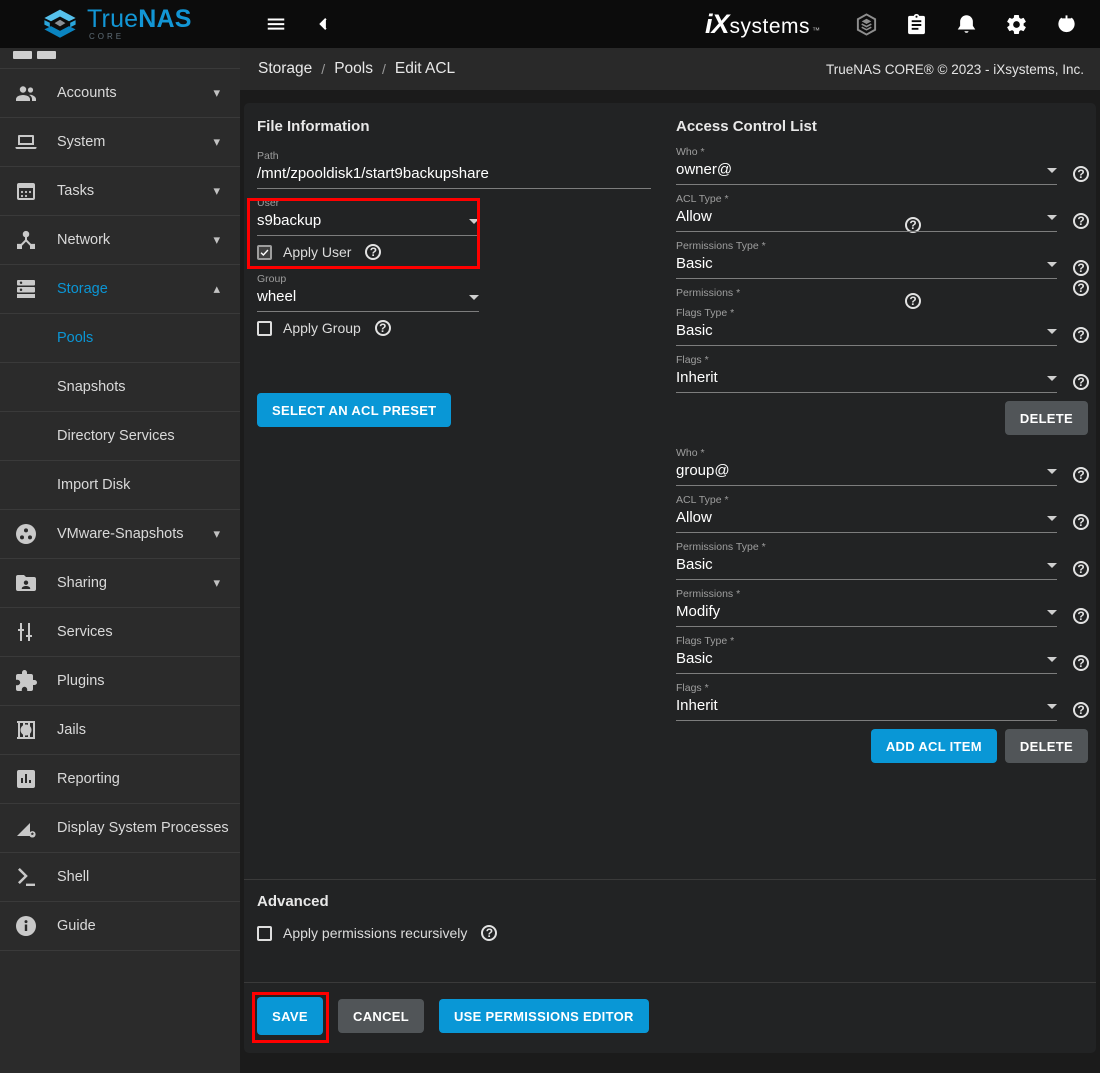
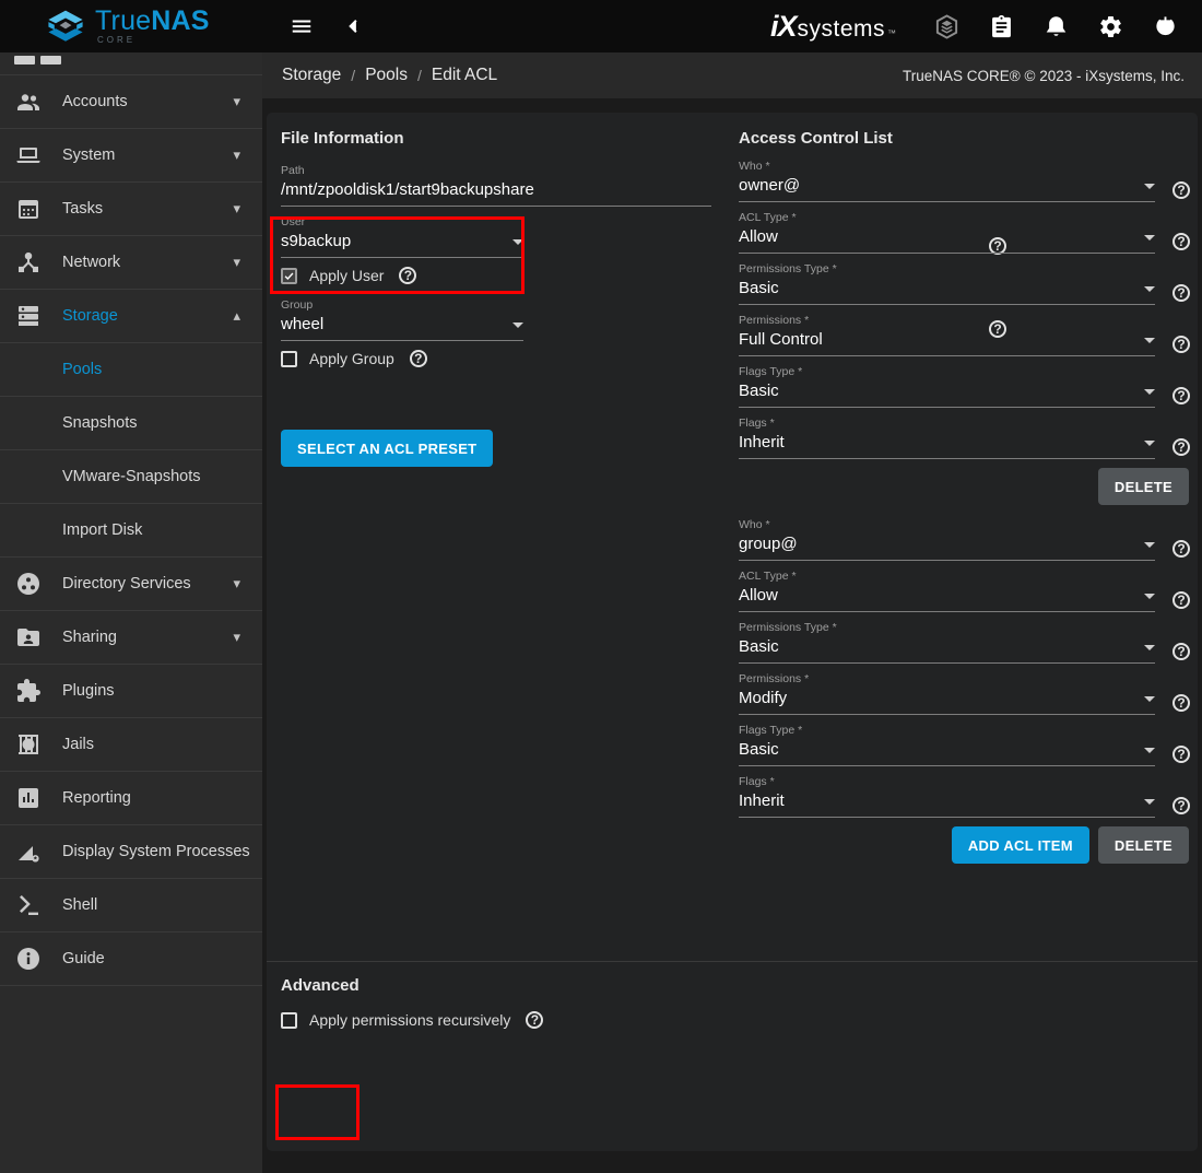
  TrueNAS
  CORE
  iX
  systems
  ™
  Accounts
  ▾
  System
  ▾
  Tasks
  ▾
  Network
  ▾
  Storage
  ▴
  Pools
  Snapshots
- Directory Services
+ VMware-Snapshots
  Import Disk
- VMware-Snapshots
+ Directory Services
  ▾
  Sharing
  ▾
- Services
  Plugins
  Jails
  Reporting
  Display System Processes
  Shell
  Guide
  Storage
  /
  Pools
  /
  Edit ACL
  TrueNAS CORE® © 2023 - iXsystems, Inc.
  File Information
  Path
  /mnt/zpooldisk1/start9backupshare
  User
  s9backup
  ?
  Apply User
  ?
  Group
  wheel
  ?
  Apply Group
  ?
  SELECT AN ACL PRESET
  Access Control List
  Who *
  owner@
  ?
  ACL Type *
  Allow
  ?
  Permissions Type *
  Basic
  ?
  Permissions *
+ Full Control
  ?
  Flags Type *
  Basic
  ?
  Flags *
  Inherit
  ?
  DELETE
  Who *
  group@
  ?
  ACL Type *
  Allow
  ?
  Permissions Type *
  Basic
  ?
  Permissions *
  Modify
  ?
  Flags Type *
  Basic
  ?
  Flags *
  Inherit
  ?
  ADD ACL ITEM
  DELETE
  Advanced
  Apply permissions recursively
  ?
- SAVE
- CANCEL
- USE PERMISSIONS EDITOR
